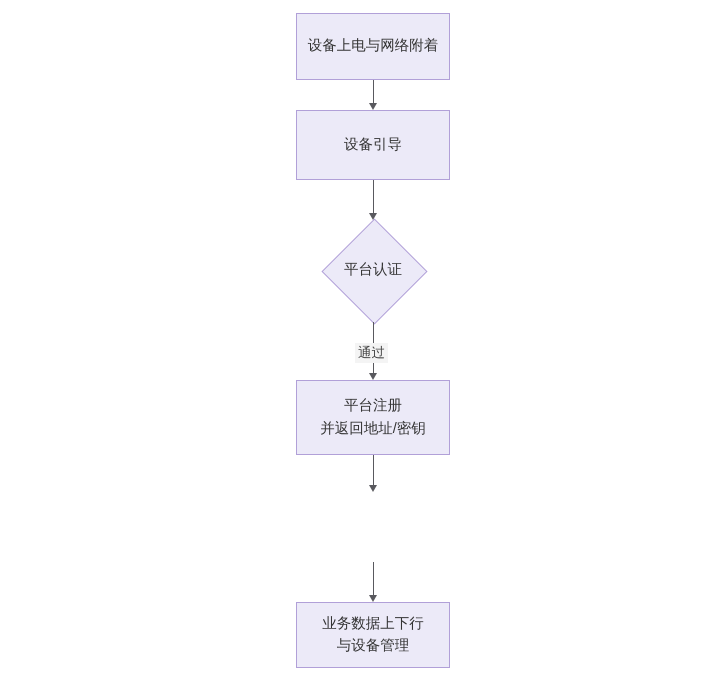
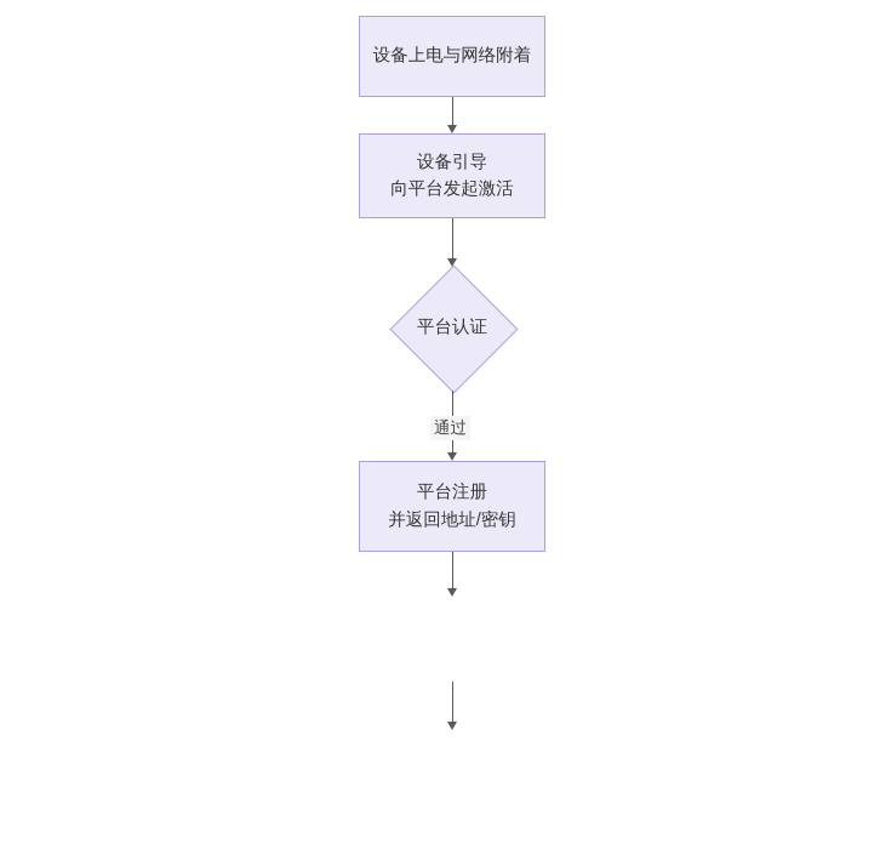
  设备上电与网络附着
  设备引导
+ 向平台发起激活
  平台认证
  通过
  平台注册
  并返回地址/密钥
- 业务数据上下行
- 与设备管理
